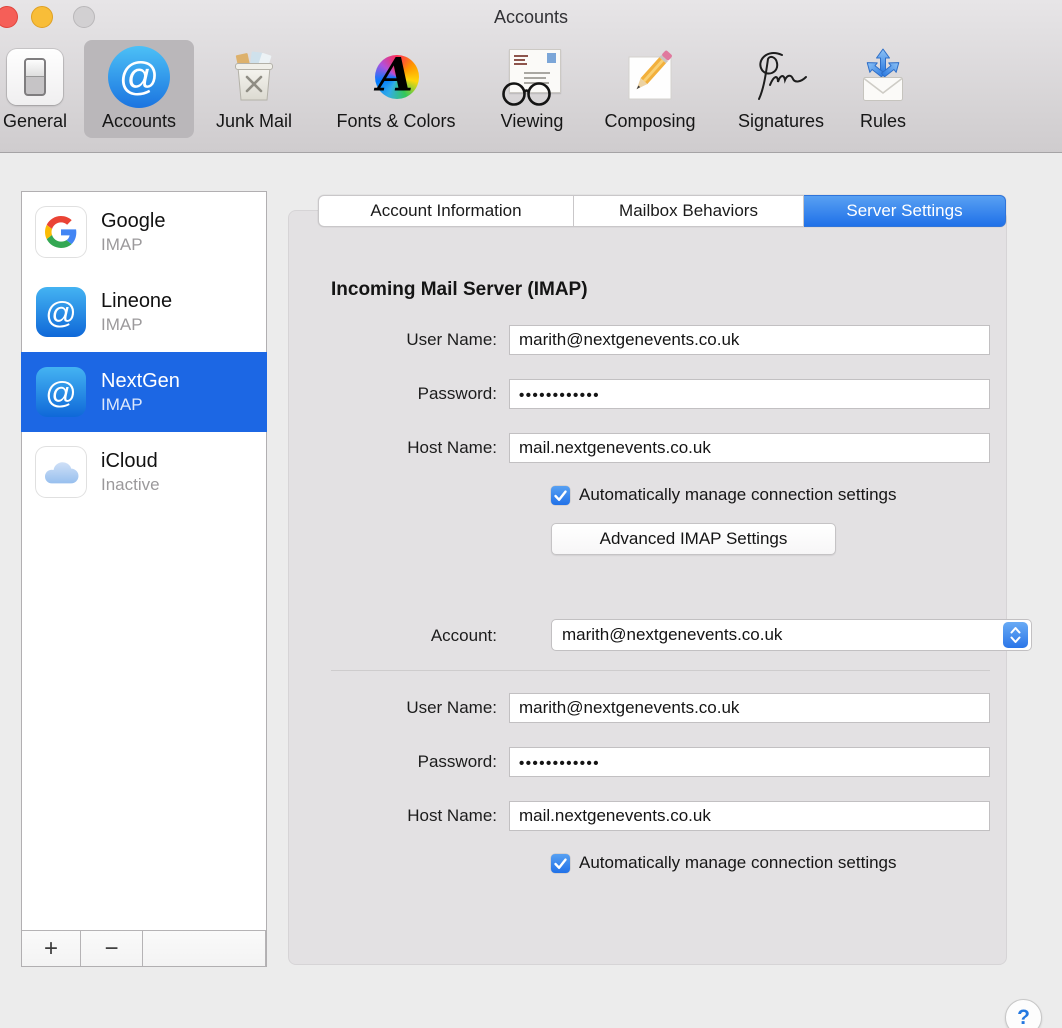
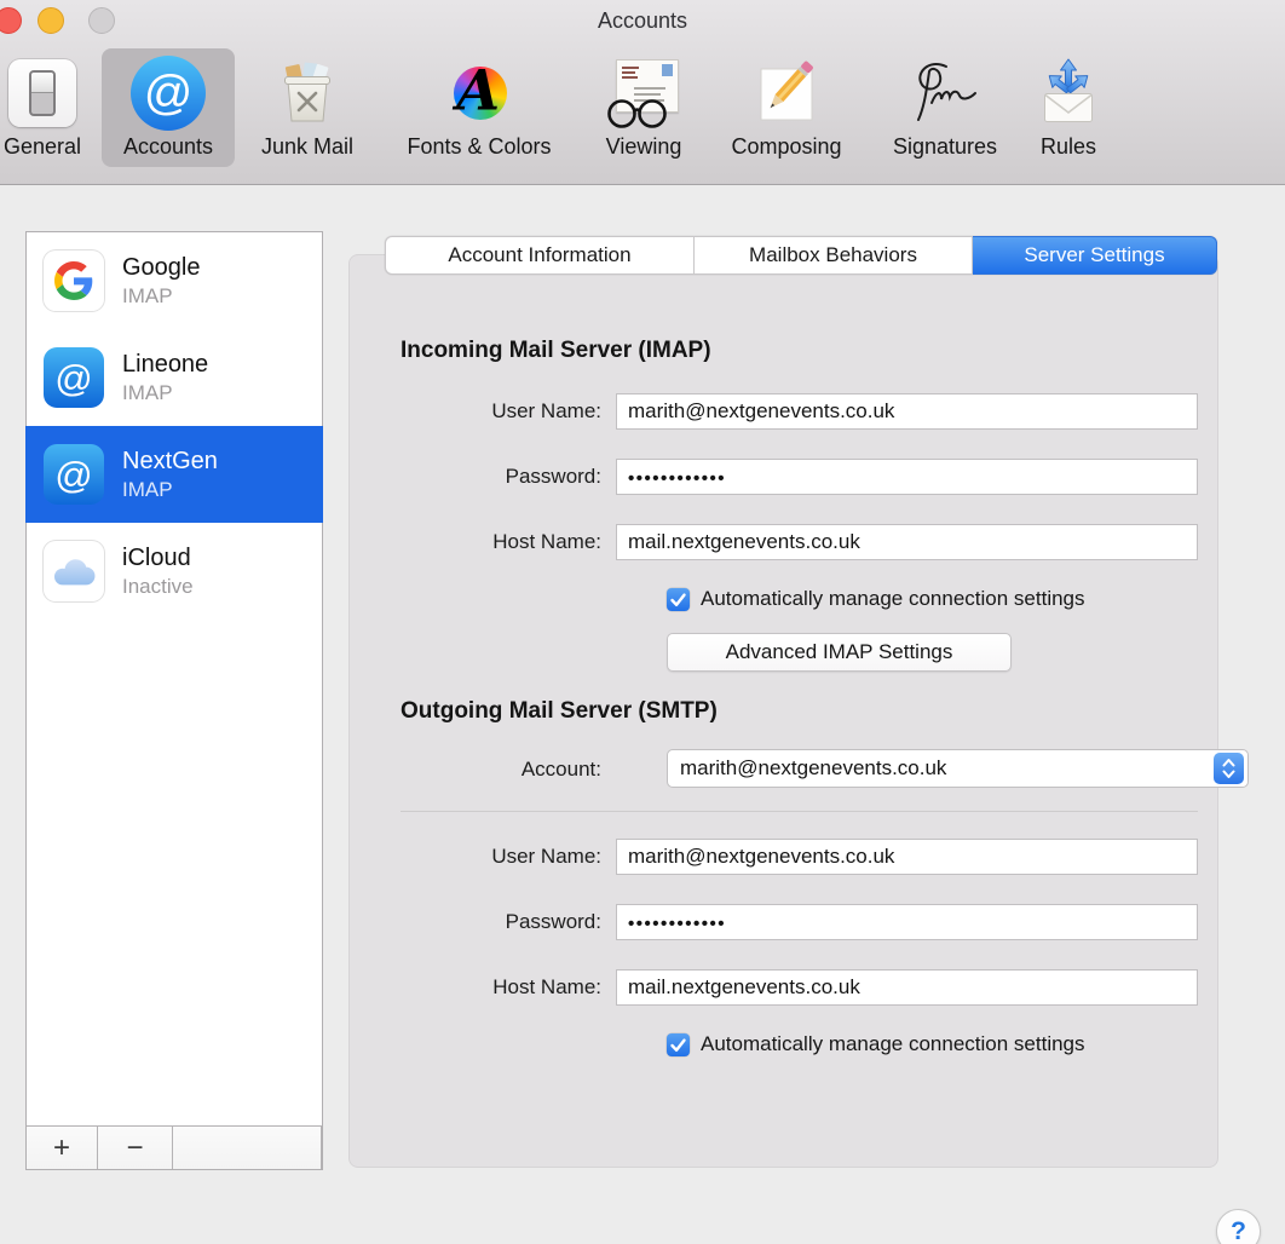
  Accounts
  General
  @
  Accounts
  Junk Mail
  A
  Fonts & Colors
  Viewing
  Composing
  Signatures
  Rules
  Google
  IMAP
  @
  Lineone
  IMAP
  @
  NextGen
  IMAP
  iCloud
  Inactive
  +
  −
  Incoming Mail Server (IMAP)
  User Name:
  marith@nextgenevents.co.uk
  Password:
  ••••••••••••
  Host Name:
  mail.nextgenevents.co.uk
  Automatically manage connection settings
  Advanced IMAP Settings
+ Outgoing Mail Server (SMTP)
  Account:
  marith@nextgenevents.co.uk
  User Name:
  marith@nextgenevents.co.uk
  Password:
  ••••••••••••
  Host Name:
  mail.nextgenevents.co.uk
  Automatically manage connection settings
  Account Information
  Mailbox Behaviors
  Server Settings
  ?
